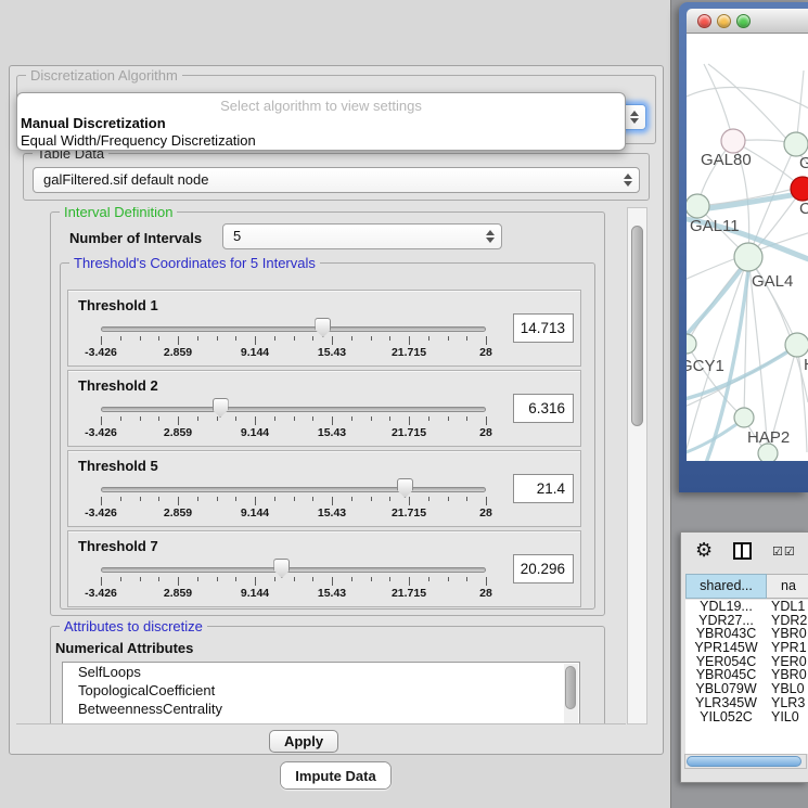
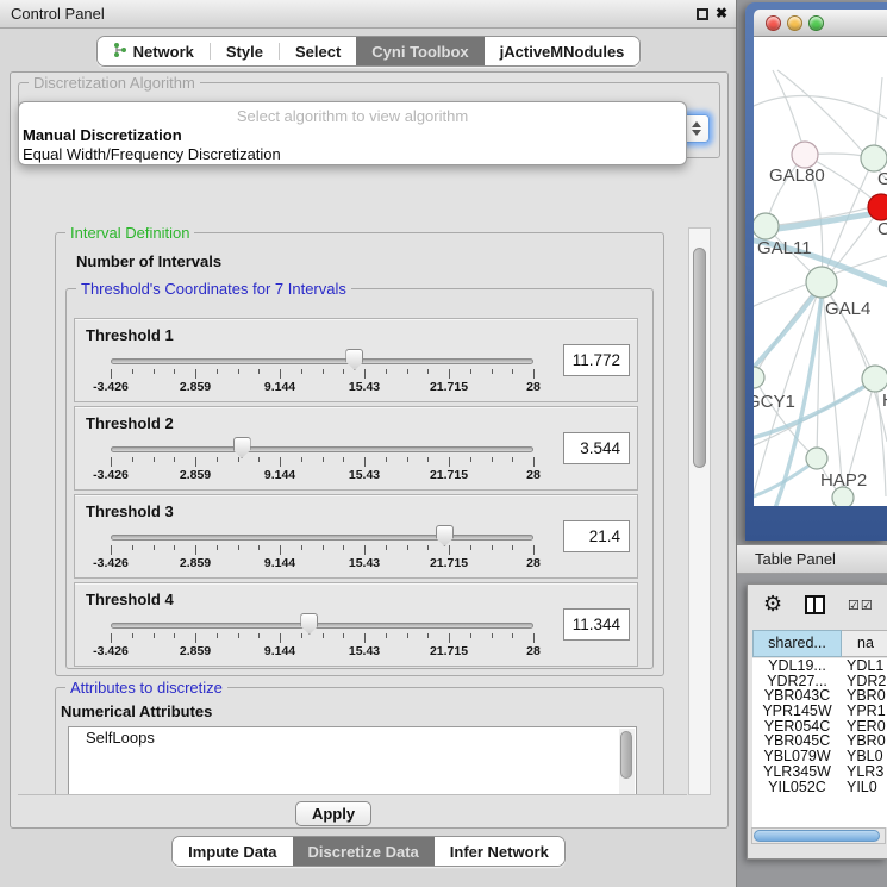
+ Control Panel
+ ✖
+ Network
+ Style
+ Select
+ Cyni Toolbox
+ jActiveMNodules
  Discretization Algorithm
- Select algorithm to view settings
+ Select algorithm to view algorithm
  Manual Discretization
  Equal Width/Frequency Discretization
- Table Data
- galFiltered.sif default node
  Interval Definition
  Number of Intervals
- 5
- Threshold's Coordinates for 5 Intervals
+ Threshold's Coordinates for 7 Intervals
  Threshold 1
  -3.426
  2.859
  9.144
  15.43
  21.715
  28
- 14.713
+ 11.772
  Threshold 2
  -3.426
  2.859
  9.144
  15.43
  21.715
  28
- 6.316
+ 3.544
- Threshold 5
+ Threshold 3
  -3.426
  2.859
  9.144
  15.43
  21.715
  28
  21.4
- Threshold 7
+ Threshold 4
  -3.426
  2.859
  9.144
  15.43
  21.715
  28
- 20.296
+ 11.344
  Attributes to discretize
  Numerical Attributes
  SelfLoops
- TopologicalCoefficient
- BetweennessCentrality
  Apply
  Impute Data
+ Discretize Data
+ Infer Network
  GAL80
  C
  GAL11
  GAL4
  GCY1
  HAP2
+ Table Panel
  ⚙
  ☑☑
  shared...
  na
  YDL19...
  YDL1
  YDR27...
  YDR2
  YBR043C
  YBR0
  YPR145W
  YPR1
  YER054C
  YER0
  YBR045C
  YBR0
  YBL079W
  YBL0
  YLR345W
  YLR3
  YIL052C
  YIL0
